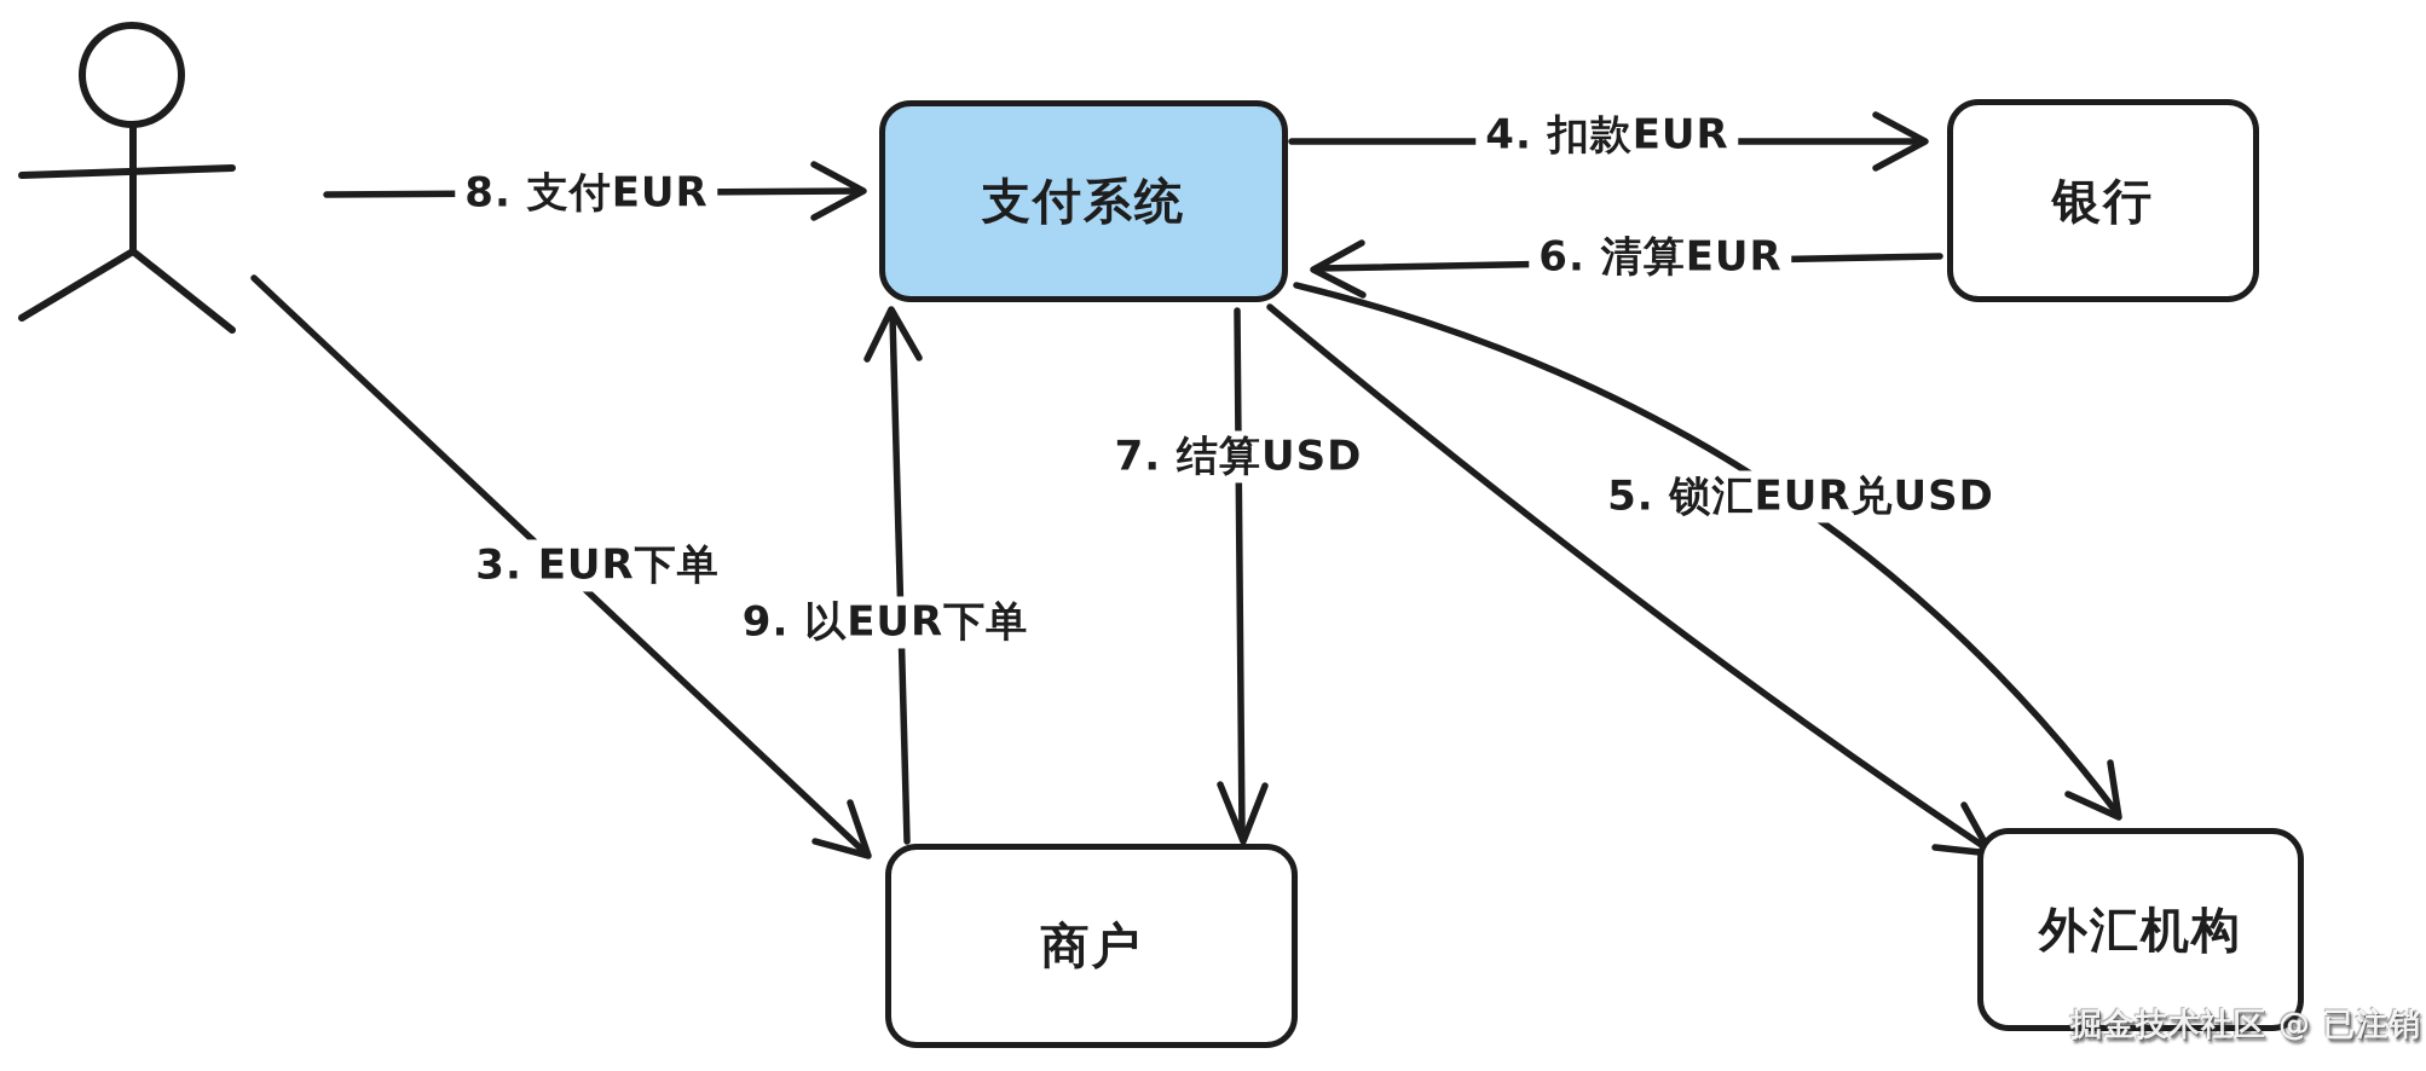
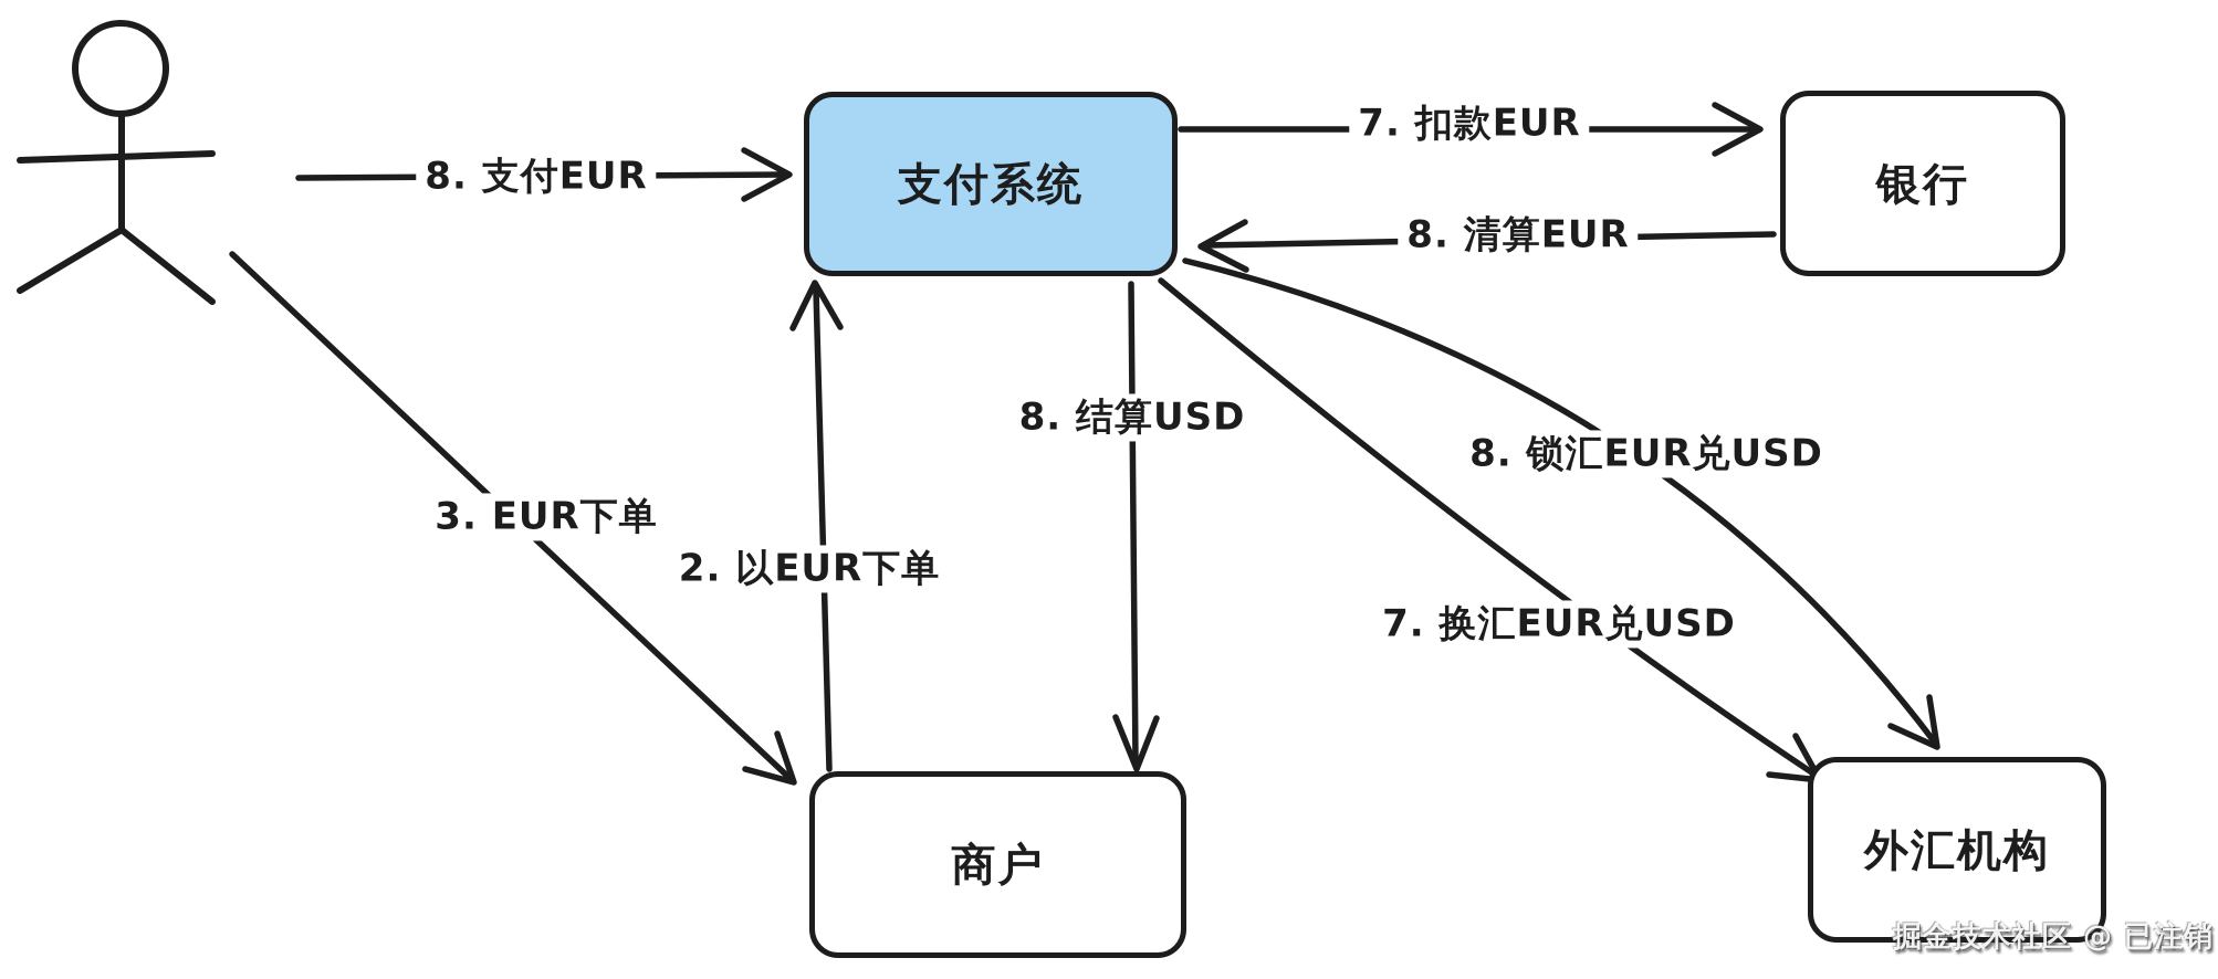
  支付系统
  银行
  商户
  外汇机构
  3. EUR下单
- 9. 以EUR下单
+ 2. 以EUR下单
  8. 支付EUR
- 4. 扣款EUR
+ 7. 扣款EUR
- 5. 锁汇EUR兑USD
+ 8. 锁汇EUR兑USD
- 6. 清算EUR
+ 8. 清算EUR
+ 7. 换汇EUR兑USD
- 7. 结算USD
+ 8. 结算USD
  掘金技术社区 @ 已注销
